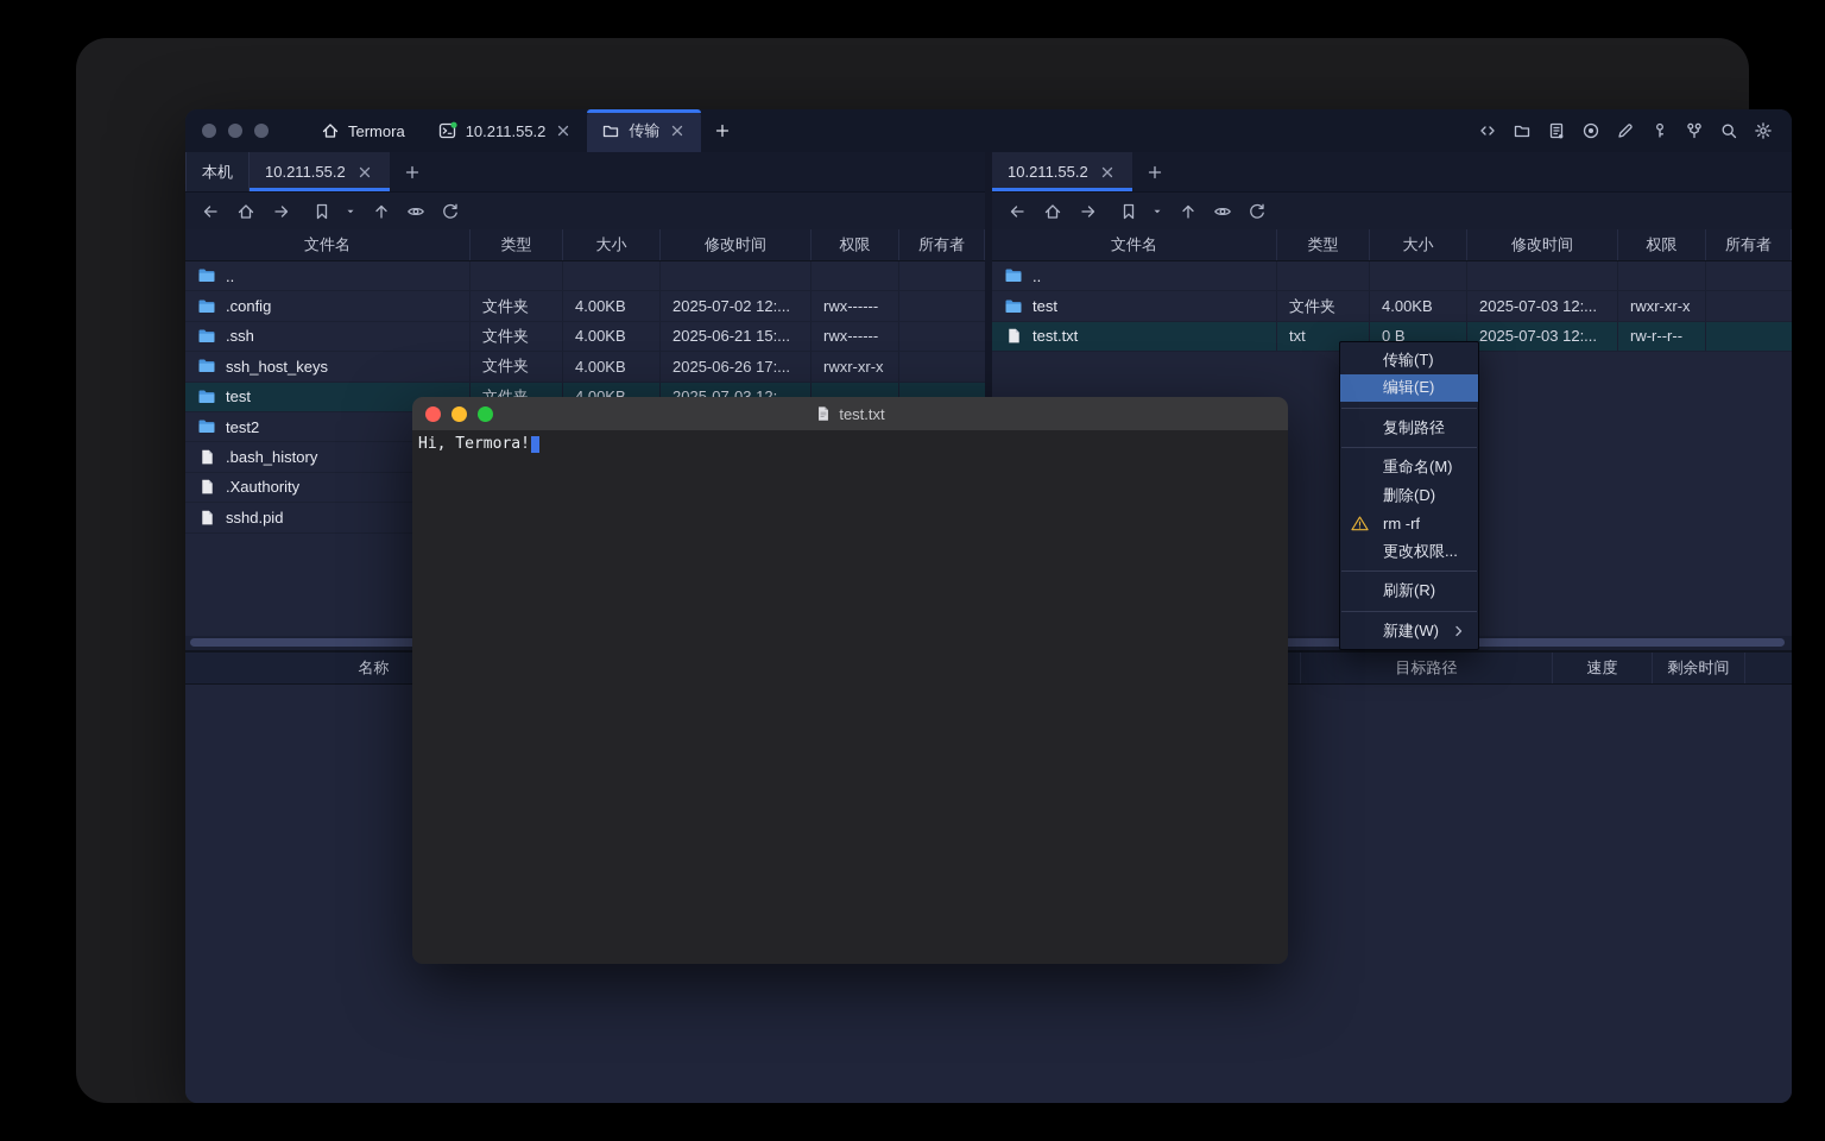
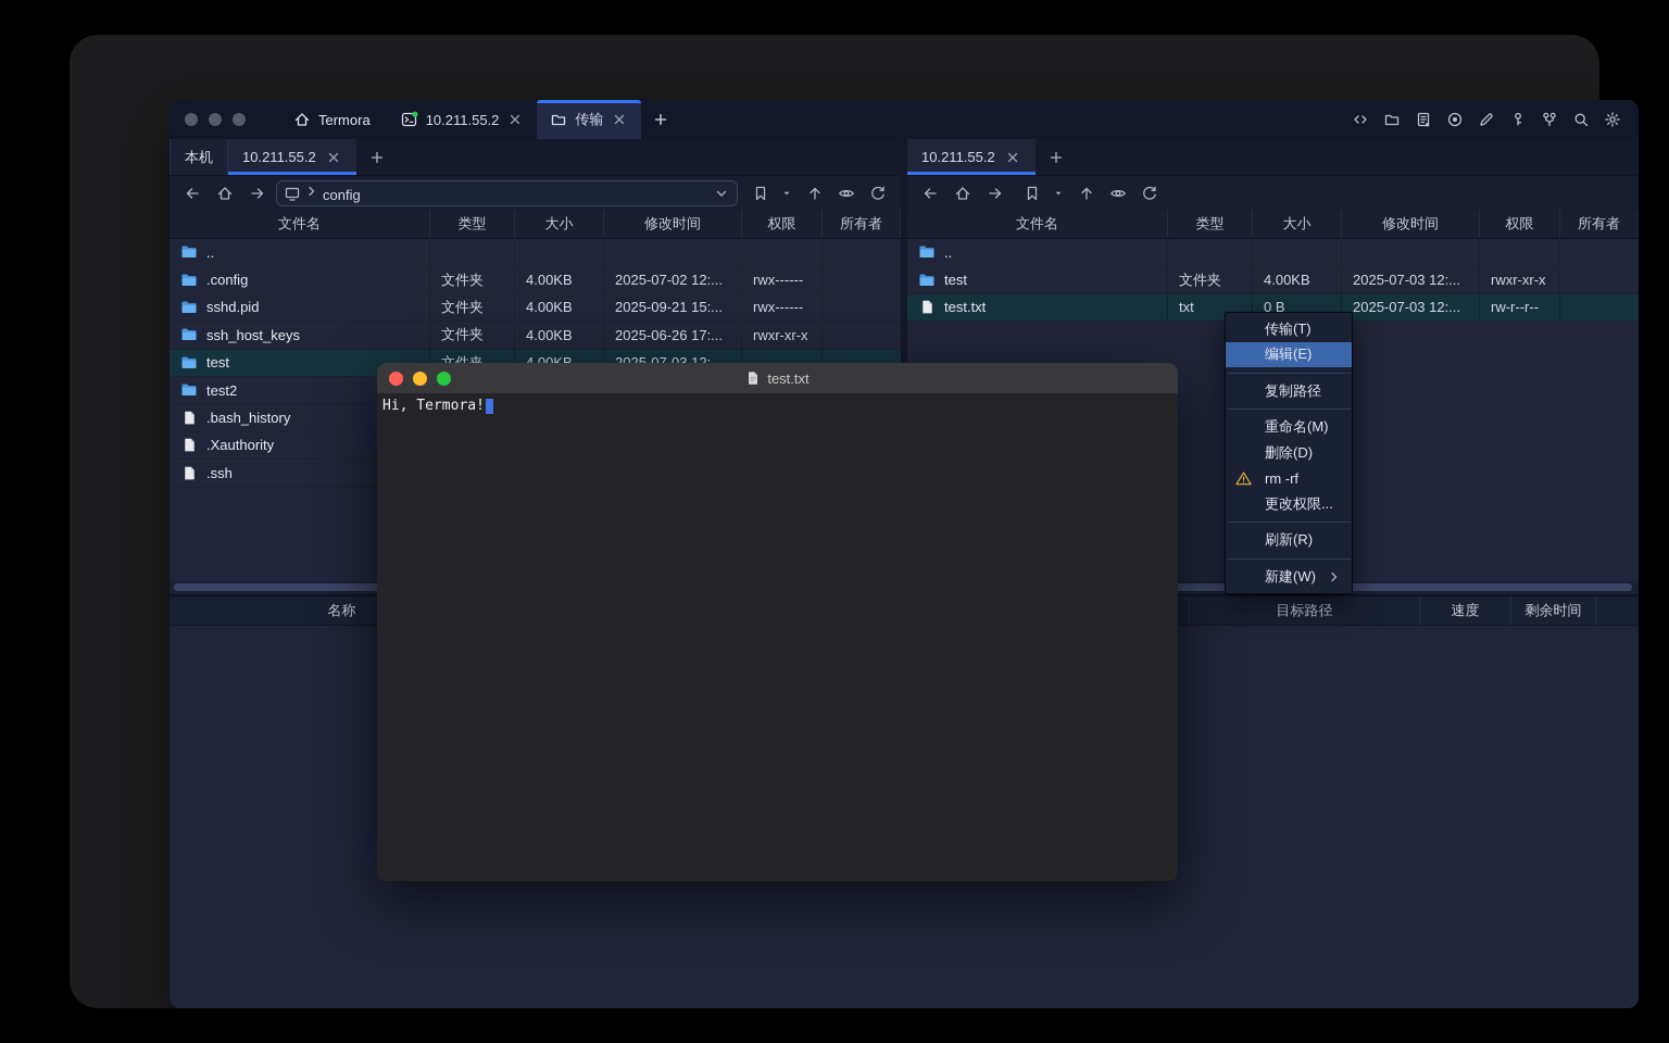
  Termora
  10.211.55.2
  传输
  本机
  10.211.55.2
+ config
  文件名
  类型
  大小
  修改时间
  权限
  所有者
  ..
  .config
  文件夹
  4.00KB
  2025-07-02 12:...
  rwx------
- .ssh
+ sshd.pid
  文件夹
  4.00KB
- 2025-06-21 15:...
+ 2025-09-21 15:...
  rwx------
  ssh_host_keys
  文件夹
  4.00KB
  2025-06-26 17:...
  rwxr-xr-x
  test
  test2
  .bash_history
  .Xauthority
- sshd.pid
+ .ssh
  10.211.55.2
  文件名
  类型
  大小
  修改时间
  权限
  所有者
  ..
  test
  文件夹
  4.00KB
  2025-07-03 12:...
  rwxr-xr-x
  test.txt
  txt
  0 B
  2025-07-03 12:...
  rw-r--r--
  名称
  目标路径
  速度
  剩余时间
  传输(T)
  编辑(E)
  复制路径
  重命名(M)
  删除(D)
  rm -rf
  更改权限...
  刷新(R)
  新建(W)
  test.txt
  Hi, Termora!
